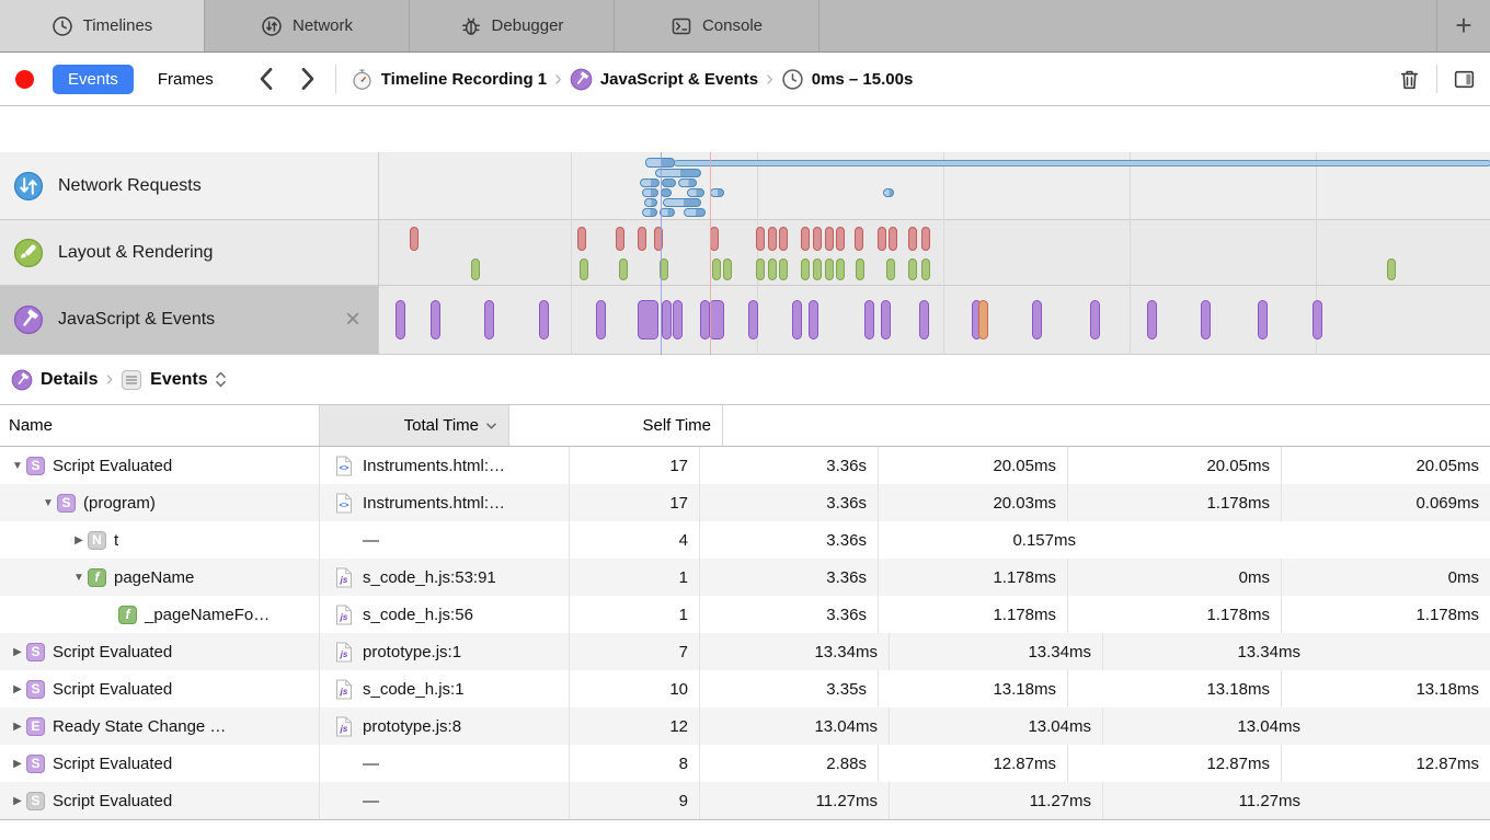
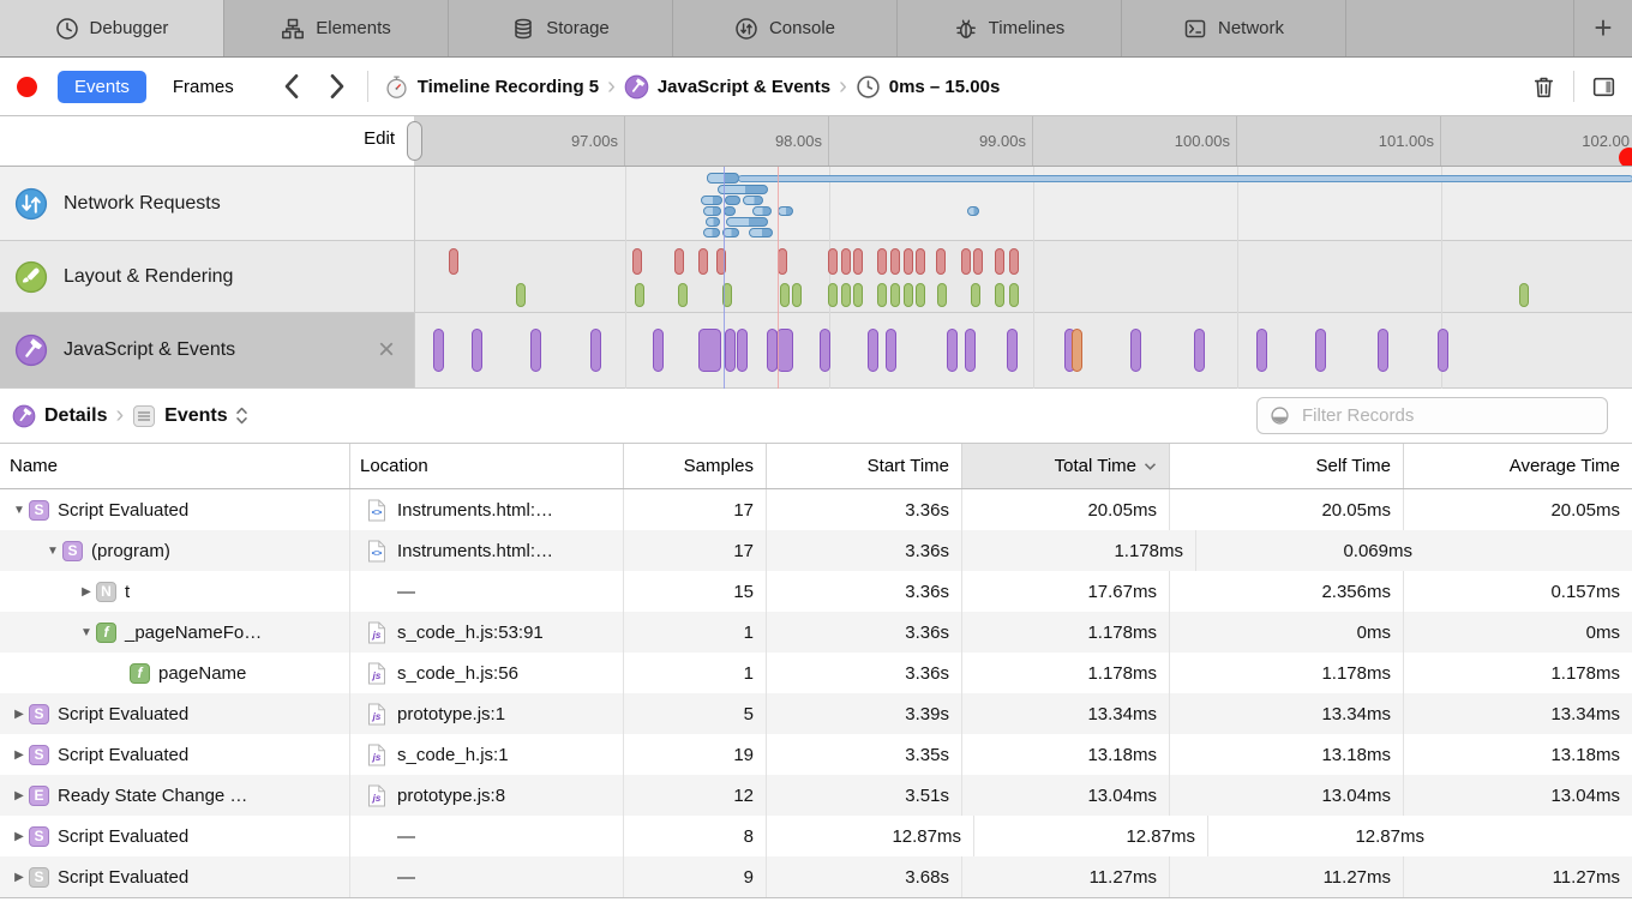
- Timelines
+ Debugger
+ Elements
+ Storage
- Network
+ Console
- Debugger
+ Timelines
- Console
+ Network
  +
  Events
  Frames
- Timeline Recording 1
+ Timeline Recording 5
  ›
  JavaScript & Events
  ›
  0ms – 15.00s
+ Edit
+ 97.00s
+ 98.00s
+ 99.00s
+ 100.00s
+ 101.00s
+ 102.00
  Network Requests
  Layout & Rendering
  JavaScript & Events
  ×
  Details
  ›
  Events
+ Filter Records
  Name
+ Location
+ Samples
+ Start Time
  Total Time
  Self Time
+ Average Time
  ▼
  S
  Script Evaluated
  <>
  Instruments.html:…
  17
  3.36s
  20.05ms
  20.05ms
  20.05ms
  ▼
  S
  (program)
  <>
  Instruments.html:…
  17
  3.36s
- 20.03ms
  1.178ms
  0.069ms
  ▶
  N
  t
  —
- 4
+ 15
  3.36s
+ 17.67ms
+ 2.356ms
  0.157ms
  ▼
  f
- pageName
+ _pageNameFo…
  js
  s_code_h.js:53:91
  1
  3.36s
  1.178ms
  0ms
  0ms
  f
- _pageNameFo…
+ pageName
  js
  s_code_h.js:56
  1
  3.36s
  1.178ms
  1.178ms
  1.178ms
  ▶
  S
  Script Evaluated
  js
  prototype.js:1
- 7
+ 5
+ 3.39s
  13.34ms
  13.34ms
  13.34ms
  ▶
  S
  Script Evaluated
  js
  s_code_h.js:1
- 10
+ 19
  3.35s
  13.18ms
  13.18ms
  13.18ms
  ▶
  E
  Ready State Change …
  js
  prototype.js:8
  12
+ 3.51s
  13.04ms
  13.04ms
  13.04ms
  ▶
  S
  Script Evaluated
  —
  8
- 2.88s
  12.87ms
  12.87ms
  12.87ms
  ▶
  S
  Script Evaluated
  —
  9
+ 3.68s
  11.27ms
  11.27ms
  11.27ms
